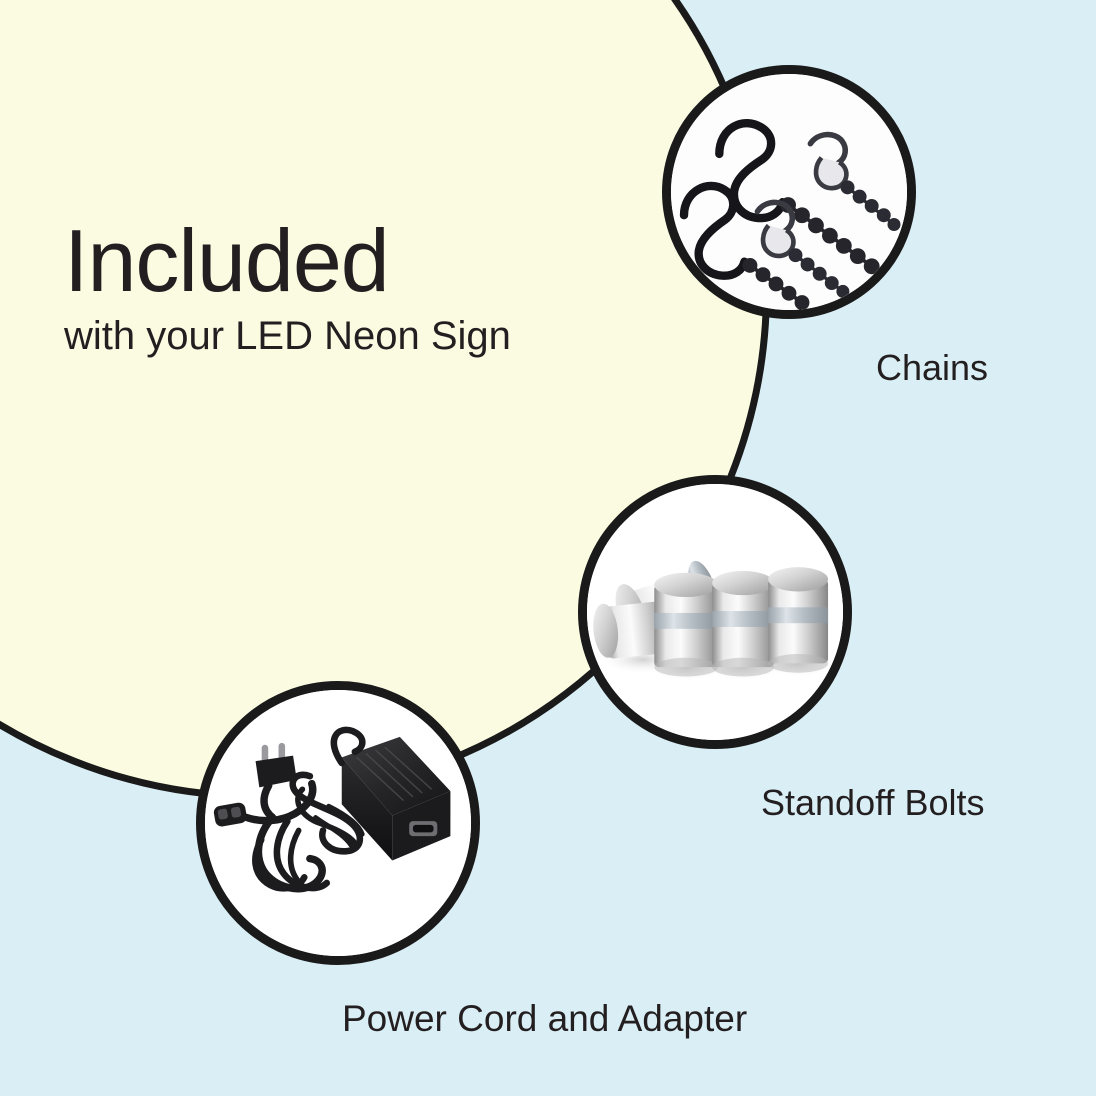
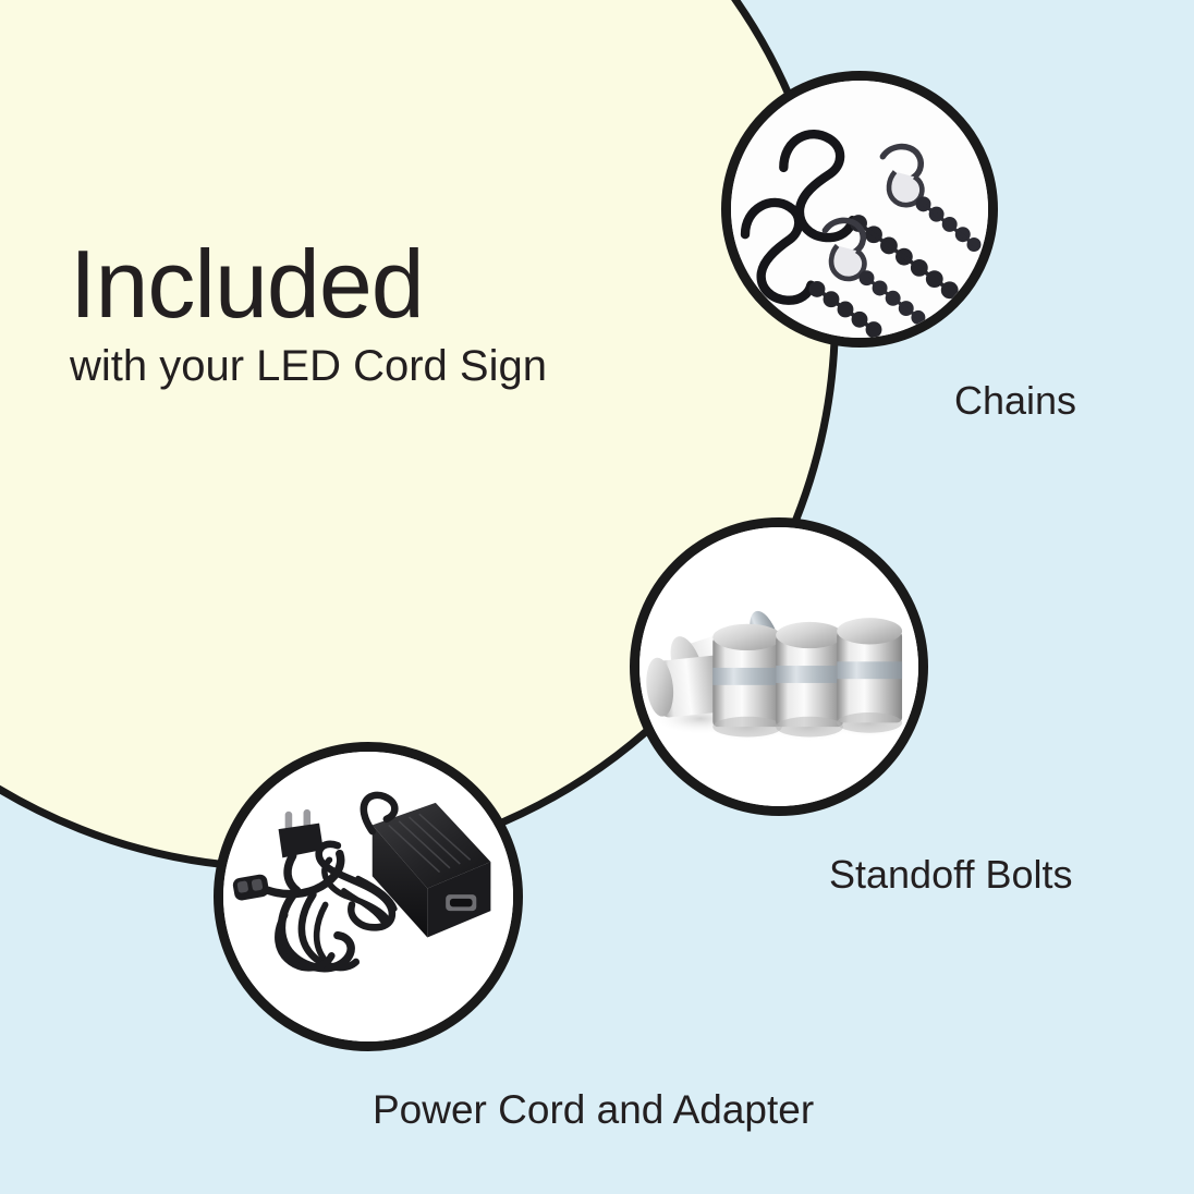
  Included
- with your LED Neon Sign
+ with your LED Cord Sign
  Chains
  Standoff Bolts
  Power Cord and Adapter
